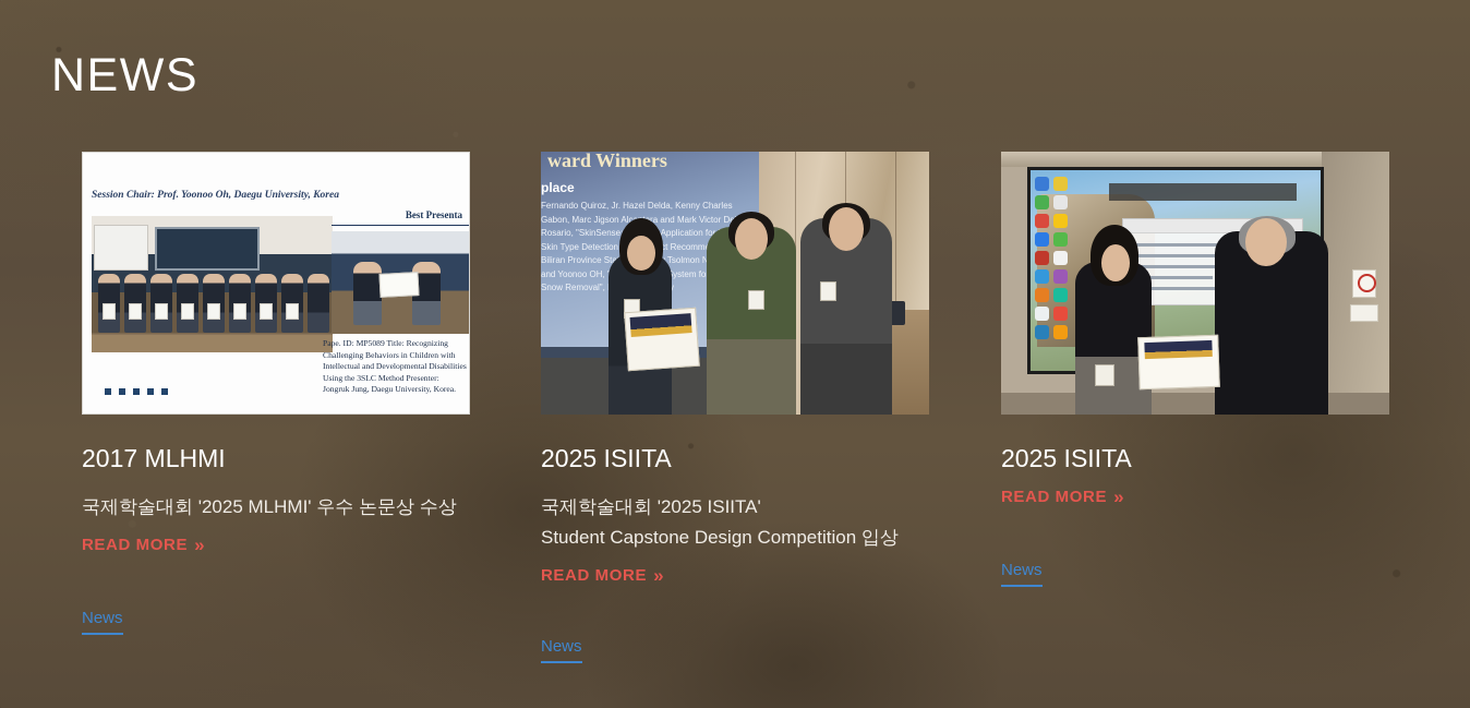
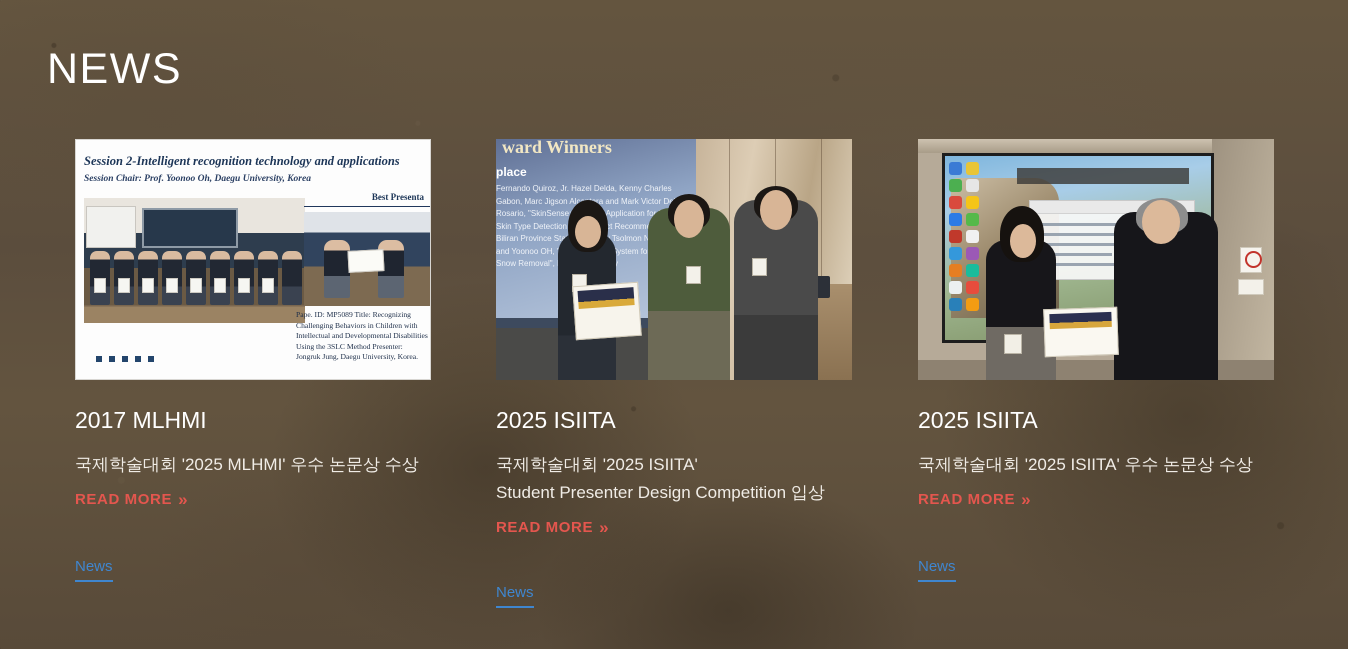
  NEWS
+ Session 2-Intelligent recognition technology and applications
  Session Chair: Prof. Yoonoo Oh, Daegu University, Korea
  Best Presenta
  Pape. ID: MP5089 Title: Recognizing Challenging Behaviors in Children with Intellectual and Developmental Disabilities Using the 3SLC Method Presenter: Jongruk Jung, Daegu University, Korea.
  2017 MLHMI
  국제학술대회 '2025 MLHMI' 우수 논문상 수상
  READ MORE
  »
  News
  ward Winners
  place
  2025 ISIITA
  국제학술대회 '2025 ISIITA'
- Student Capstone Design Competition 입상
+ Student Presenter Design Competition 입상
  READ MORE
  »
  News
  2025 ISIITA
+ 국제학술대회 '2025 ISIITA' 우수 논문상 수상
  READ MORE
  »
  News
